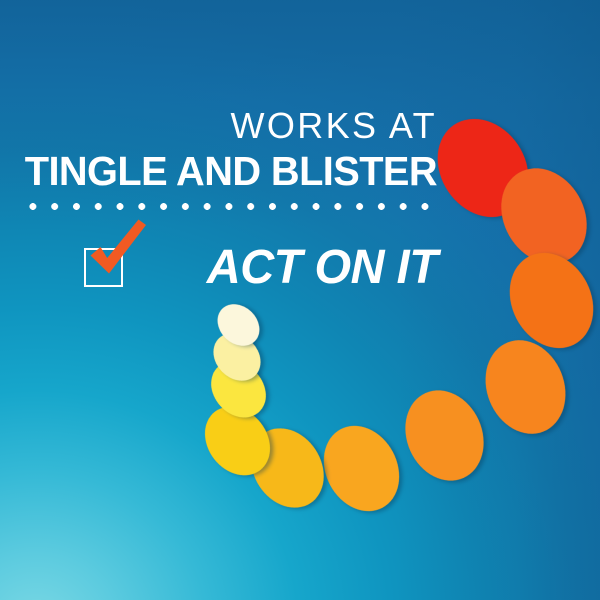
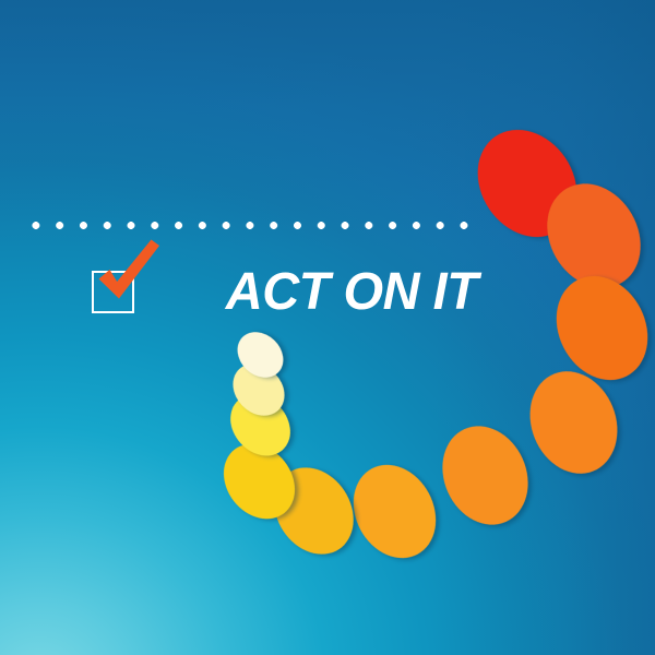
- WORKS AT
- TINGLE AND BLISTER
  ACT ON IT
